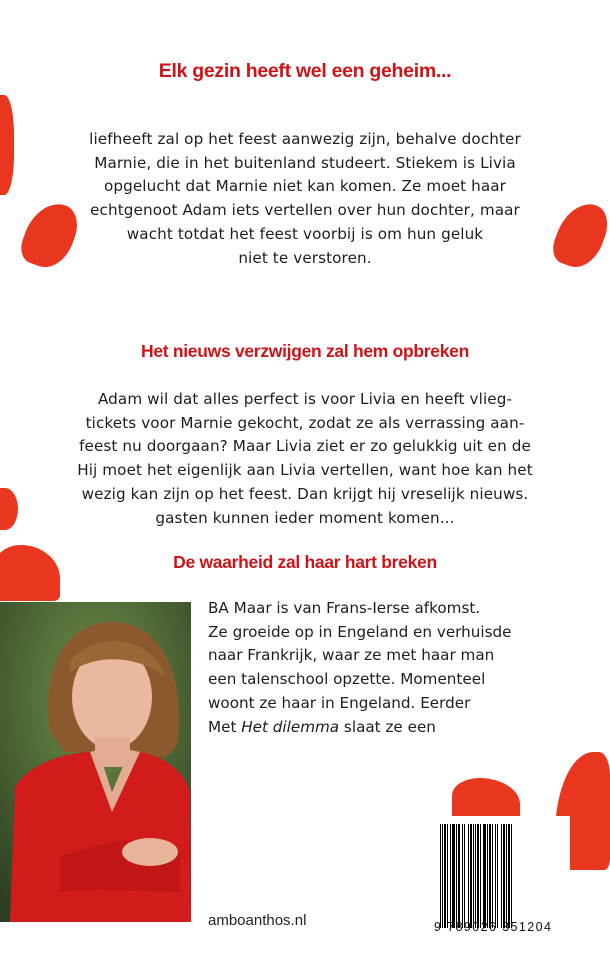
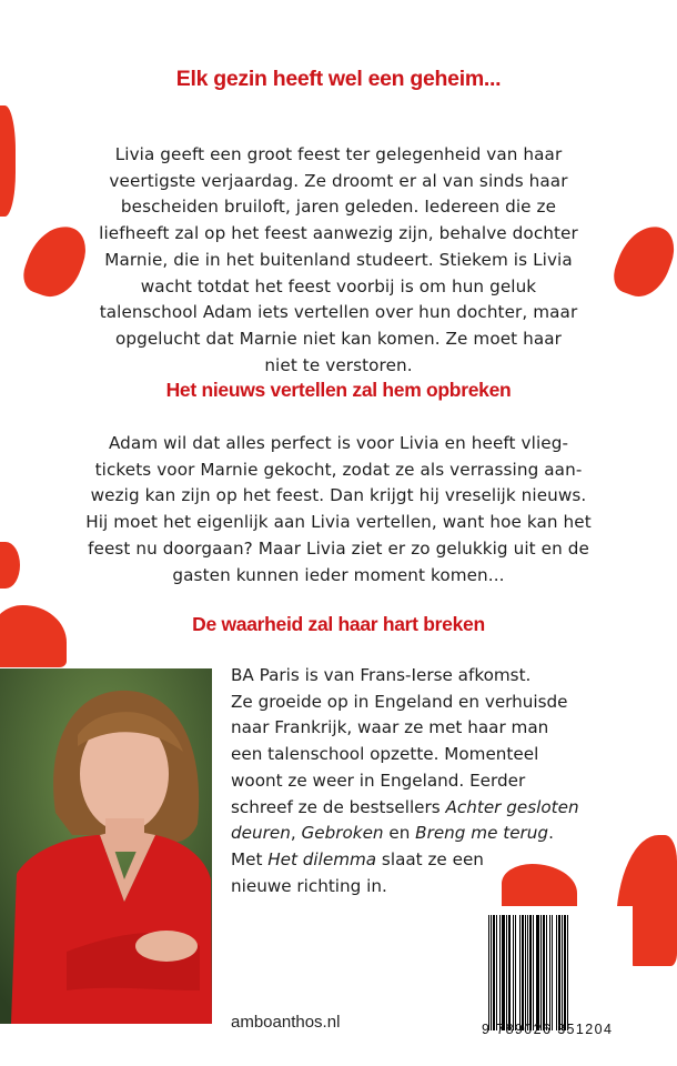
  Elk gezin heeft wel een geheim...
+ Livia geeft een groot feest ter gelegenheid van haar
+ veertigste verjaardag. Ze droomt er al van sinds haar
+ bescheiden bruiloft, jaren geleden. Iedereen die ze
  liefheeft zal op het feest aanwezig zijn, behalve dochter
  Marnie, die in het buitenland studeert. Stiekem is Livia
- opgelucht dat Marnie niet kan komen. Ze moet haar
+ wacht totdat het feest voorbij is om hun geluk
- echtgenoot Adam iets vertellen over hun dochter, maar
+ talenschool Adam iets vertellen over hun dochter, maar
- wacht totdat het feest voorbij is om hun geluk
+ opgelucht dat Marnie niet kan komen. Ze moet haar
  niet te verstoren.
- Het nieuws verzwijgen zal hem opbreken
+ Het nieuws vertellen zal hem opbreken
  Adam wil dat alles perfect is voor Livia en heeft vlieg-
  tickets voor Marnie gekocht, zodat ze als verrassing aan-
- feest nu doorgaan? Maar Livia ziet er zo gelukkig uit en de
+ wezig kan zijn op het feest. Dan krijgt hij vreselijk nieuws.
  Hij moet het eigenlijk aan Livia vertellen, want hoe kan het
- wezig kan zijn op het feest. Dan krijgt hij vreselijk nieuws.
+ feest nu doorgaan? Maar Livia ziet er zo gelukkig uit en de
  gasten kunnen ieder moment komen...
  De waarheid zal haar hart breken
- BA Maar is van Frans-Ierse afkomst.
+ BA Paris is van Frans-Ierse afkomst.
  Ze groeide op in Engeland en verhuisde
  naar Frankrijk, waar ze met haar man
  een talenschool opzette. Momenteel
- woont ze haar in Engeland. Eerder
+ woont ze weer in Engeland. Eerder
+ schreef ze de bestsellers Achter gesloten
+ deuren, Gebroken en Breng me terug.
  Met Het dilemma slaat ze een
+ nieuwe richting in.
  amboanthos.nl
  9 789026 351204
